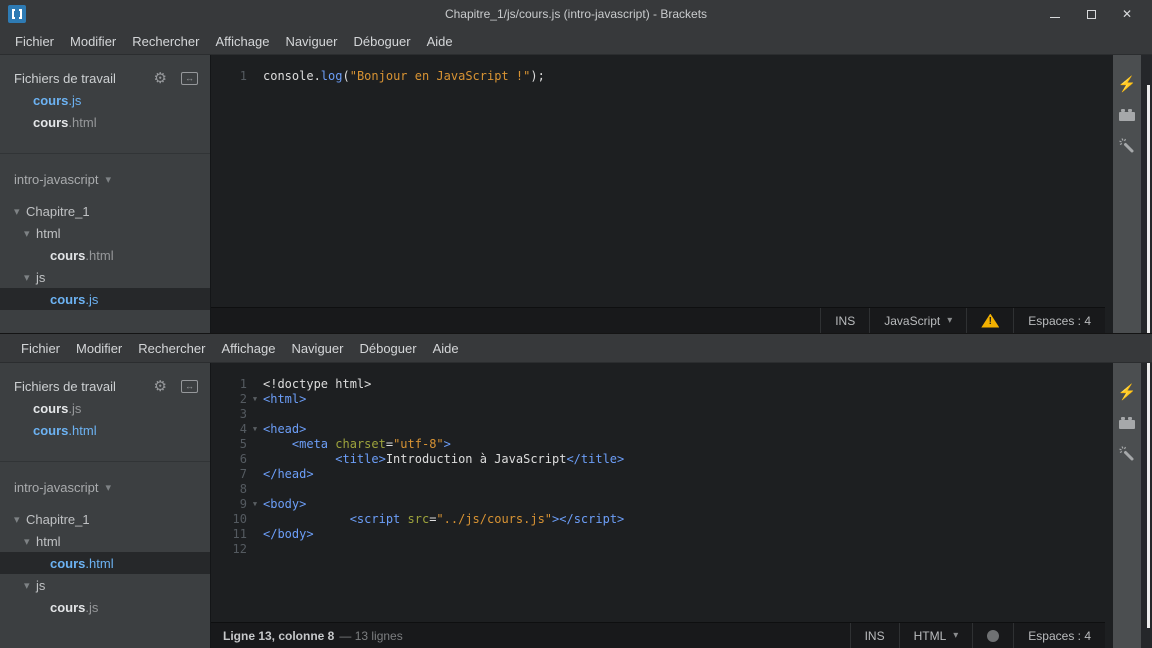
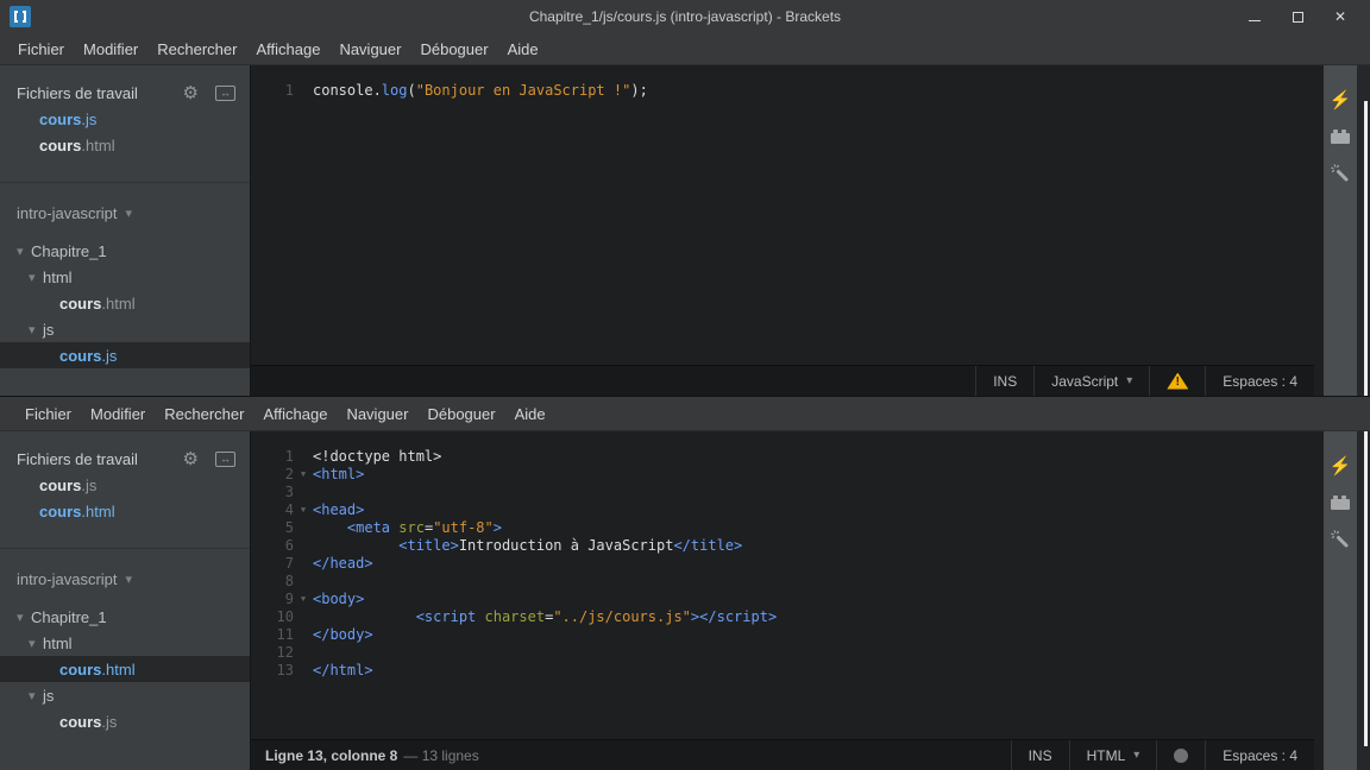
  Chapitre_1/js/cours.js (intro-javascript) - Brackets
  ✕
  Fichier
  Modifier
  Rechercher
  Affichage
  Naviguer
  Déboguer
  Aide
  Fichiers de travail
  ⚙
  ↔
  cours
  .js
  cours
  .html
  intro-javascript
  ▾
  ▾
  Chapitre_1
  ▾
  html
  cours
  .html
  ▾
  js
  cours
  .js
  1
  console.log("Bonjour en JavaScript !");
  INS
  JavaScript
  ▾
  !
  Espaces : 4
  ⚡
  Fichier
  Modifier
  Rechercher
  Affichage
  Naviguer
  Déboguer
  Aide
  Fichiers de travail
  ⚙
  ↔
  cours
  .js
  cours
  .html
  intro-javascript
  ▾
  ▾
  Chapitre_1
  ▾
  html
  cours
  .html
  ▾
  js
  cours
  .js
  1
  <!doctype html>
  2
  ▼
  <html>
  3
  4
  ▼
  <head>
  5
- <meta charset="utf-8">
+ <meta src="utf-8">
  6
  <title>Introduction à JavaScript</title>
  7
  </head>
  8
  9
  ▼
  <body>
  10
- <script src="../js/cours.js"></script>
+ <script charset="../js/cours.js"></script>
  11
  </body>
  12
+ 13
+ </html>
  Ligne 13, colonne 8
  — 13 lignes
  INS
  HTML
  ▾
  Espaces : 4
  ⚡
